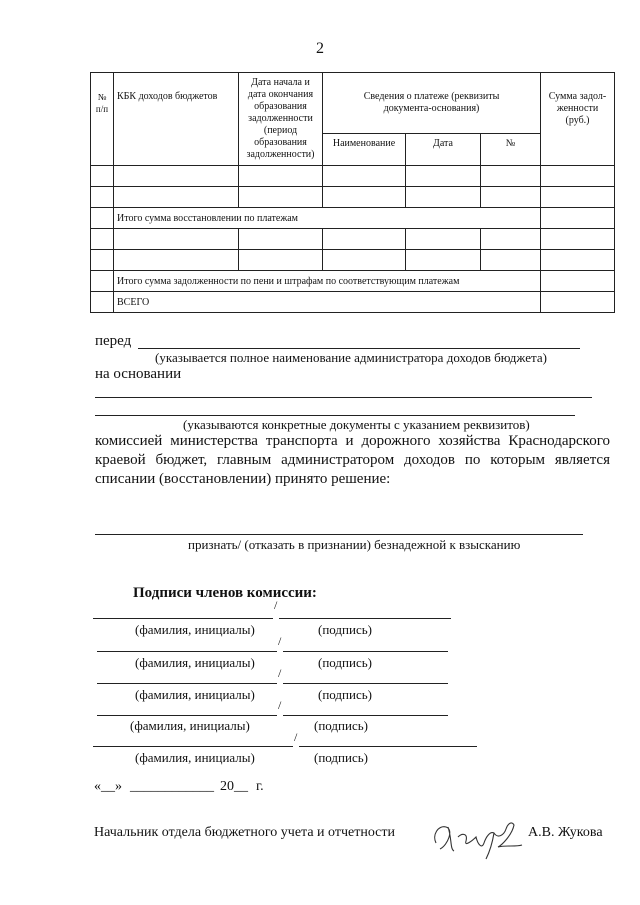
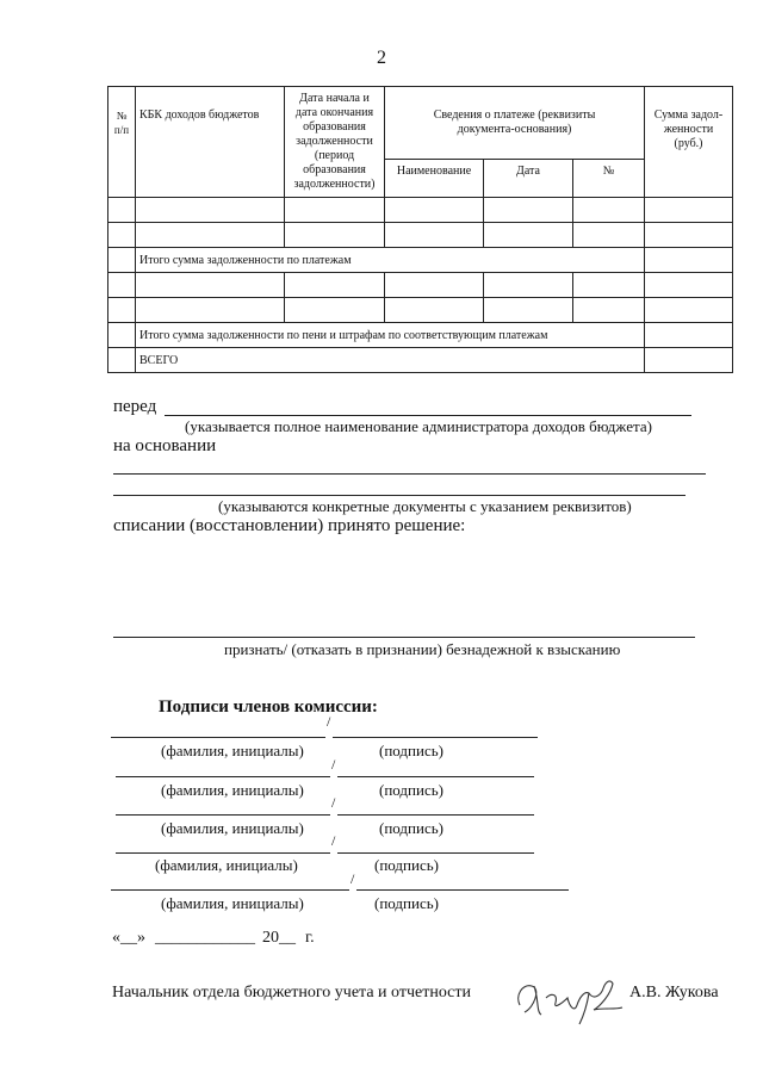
  2
  № п/п	КБК доходов бюджетов	Дата начала и дата окончания образования задолженности (период образования задолженности)	Сведения о платеже (реквизиты документа-основания)	Сумма задол-женности (руб.)
  Наименование	Дата	№
- 	Итого сумма восстановлении по платежам
+ 	Итого сумма задолженности по платежам
  	Итого сумма задолженности по пени и штрафам по соответствующим платежам
  	ВСЕГО
  перед
  (указывается полное наименование администратора доходов бюджета)
  на основании
  (указываются конкретные документы с указанием реквизитов)
- комиссией министерства транспорта и дорожного хозяйства Краснодарского
- краевой бюджет, главным администратором доходов по которым является
  списании (восстановлении) принято решение:
  признать/ (отказать в признании) безнадежной к взысканию
  Подписи членов комиссии:
  /
  (фамилия, инициалы)
  (подпись)
  /
  (фамилия, инициалы)
  (подпись)
  /
  (фамилия, инициалы)
  (подпись)
  /
  (фамилия, инициалы)
  (подпись)
  /
  (фамилия, инициалы)
  (подпись)
  «__»
  ____________
  20__
  г.
  Начальник отдела бюджетного учета и отчетности
  А.В. Жукова
